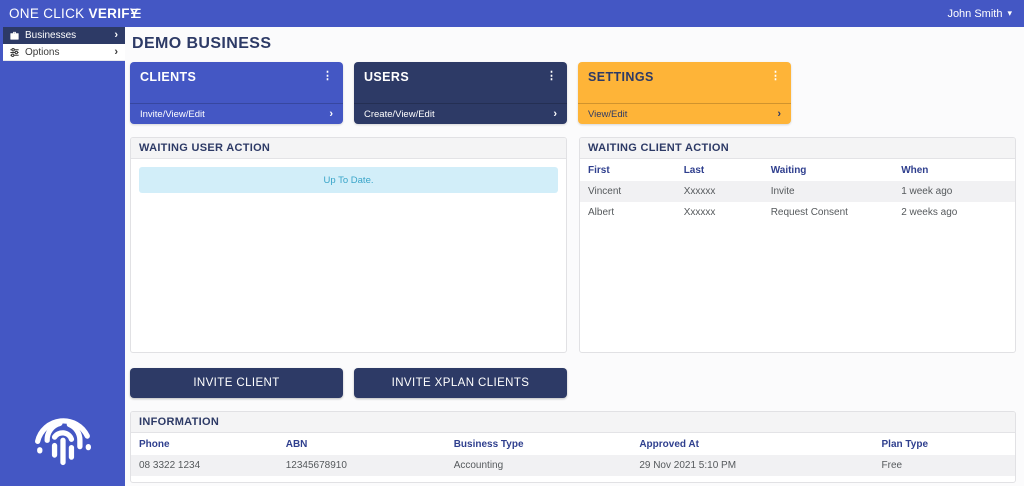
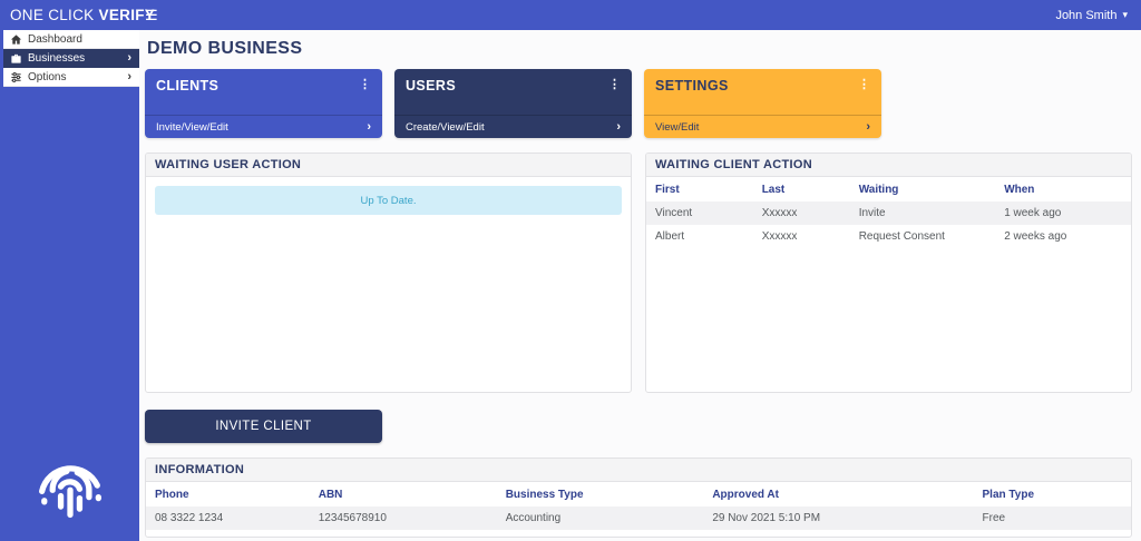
  ONE CLICK VERIFY
  ☰
  John Smith
  ▾
+ Dashboard
  Businesses
  ›
  Options
  ›
  DEMO BUSINESS
  CLIENTS
  ⋮
  Invite/View/Edit
  ›
  USERS
  ⋮
  Create/View/Edit
  ›
  SETTINGS
  ⋮
  View/Edit
  ›
  WAITING USER ACTION
  Up To Date.
  WAITING CLIENT ACTION
  First	Last	Waiting	When
  Vincent	Xxxxxx	Invite	1 week ago
  Albert	Xxxxxx	Request Consent	2 weeks ago
  INVITE CLIENT
- INVITE XPLAN CLIENTS
  INFORMATION
  Phone	ABN	Business Type	Approved At	Plan Type
  08 3322 1234	12345678910	Accounting	29 Nov 2021 5:10 PM	Free
